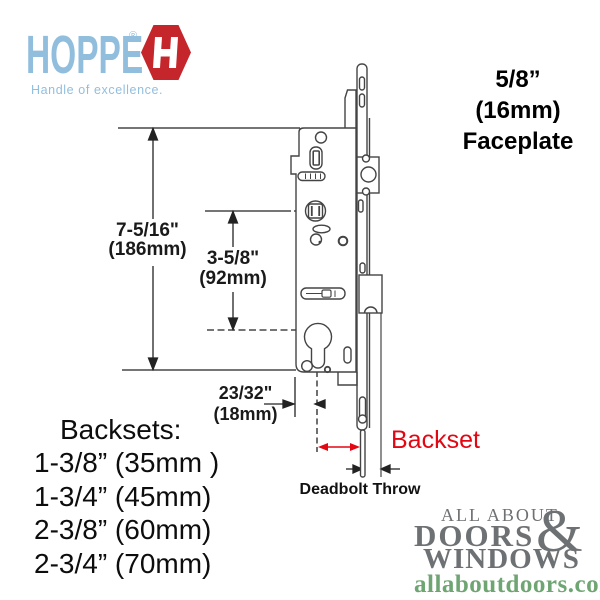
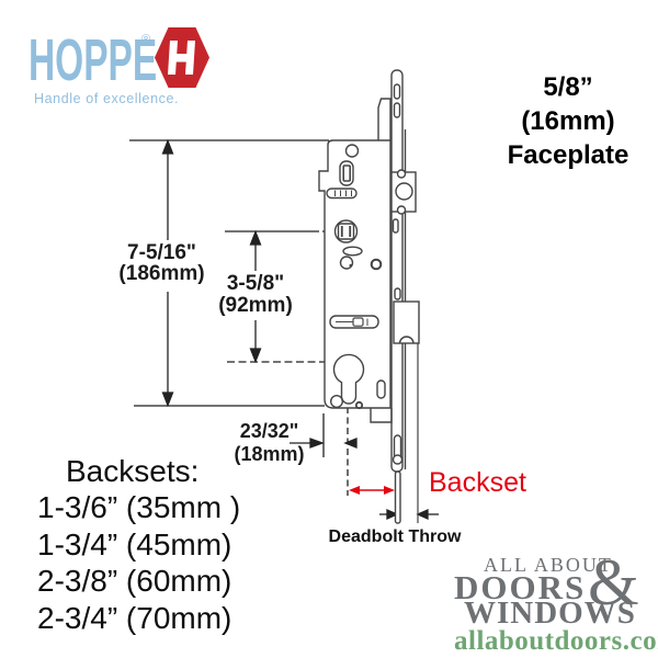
  HOPPE
  ®
  Handle of excellence.
  5/8”
  (16mm)
  Faceplate
  7-5/16"
  (186mm)
  3-5/8"
  (92mm)
  23/32"
  (18mm)
  Backset
  Deadbolt Throw
  Backsets:
- 1-3/8” (35mm )
+ 1-3/6” (35mm )
  1-3/4” (45mm)
  2-3/8” (60mm)
  2-3/4” (70mm)
  ALL ABOU
  DOORS
  &
  WINDOWS
  allaboutdoors.co
